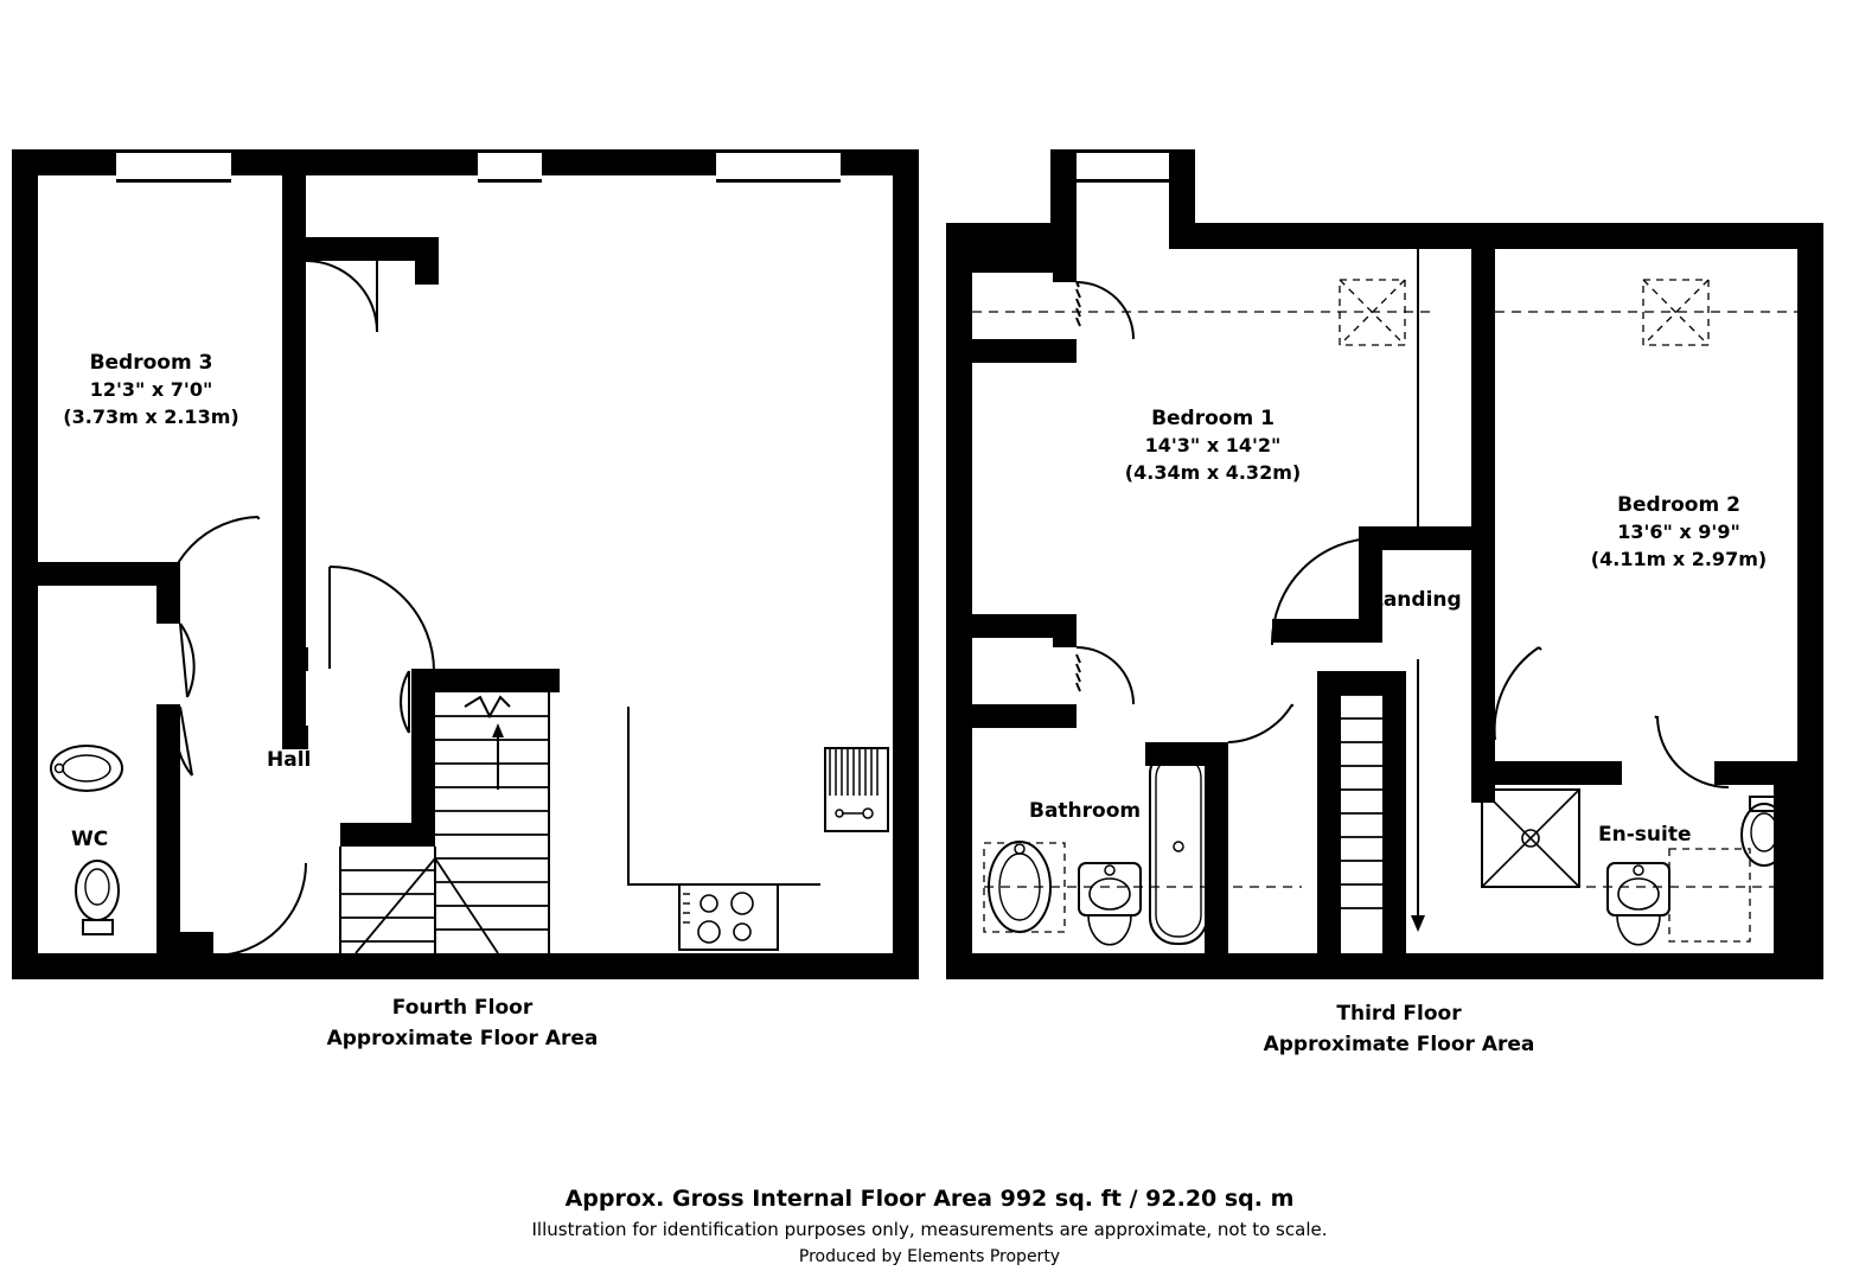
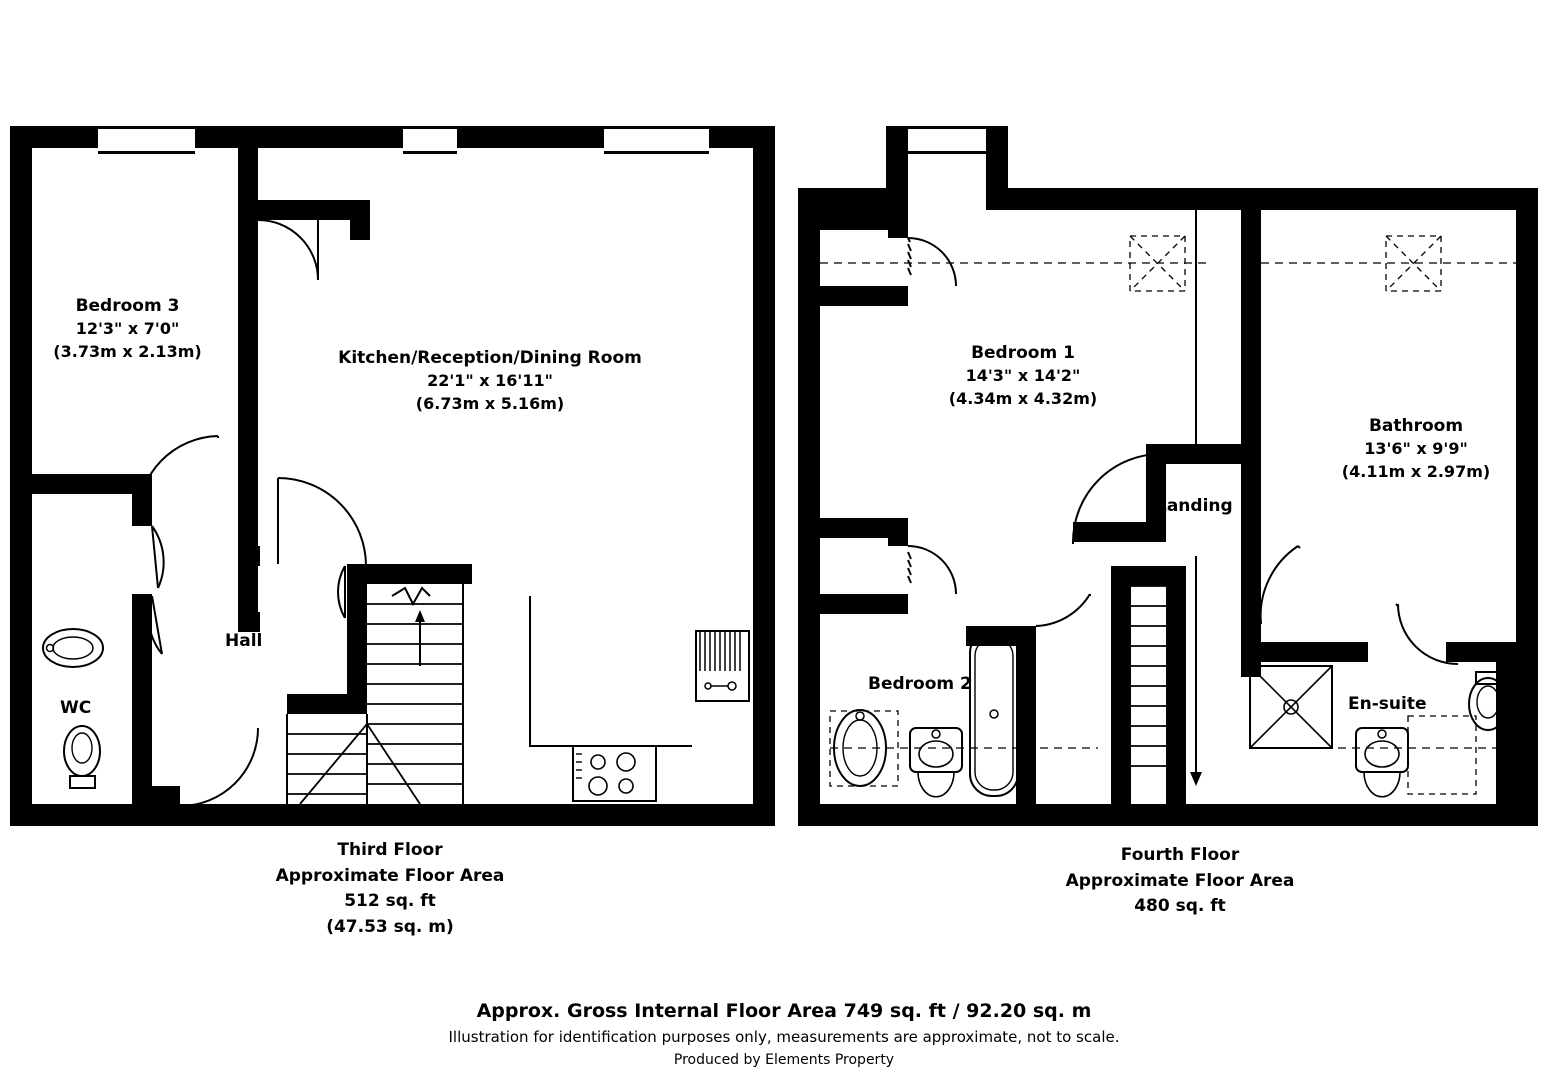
  Bedroom 3
  12'3" x 7'0"
  (3.73m x 2.13m)
+ Kitchen/Reception/Dining Room
+ 22'1" x 16'11"
+ (6.73m x 5.16m)
  Hall
  WC
- Fourth Floor
+ Third Floor
  Approximate Floor Area
+ 512 sq. ft
+ (47.53 sq. m)
  Bedroom 1
  14'3" x 14'2"
  (4.34m x 4.32m)
- Bedroom 2
+ Bathroom
  13'6" x 9'9"
  (4.11m x 2.97m)
  Landing
- Bathroom
+ Bedroom 2
  En-suite
- Third Floor
+ Fourth Floor
  Approximate Floor Area
+ 480 sq. ft
- Approx. Gross Internal Floor Area 992 sq. ft / 92.20 sq. m
+ Approx. Gross Internal Floor Area 749 sq. ft / 92.20 sq. m
  Illustration for identification purposes only, measurements are approximate, not to scale.
  Produced by Elements Property
